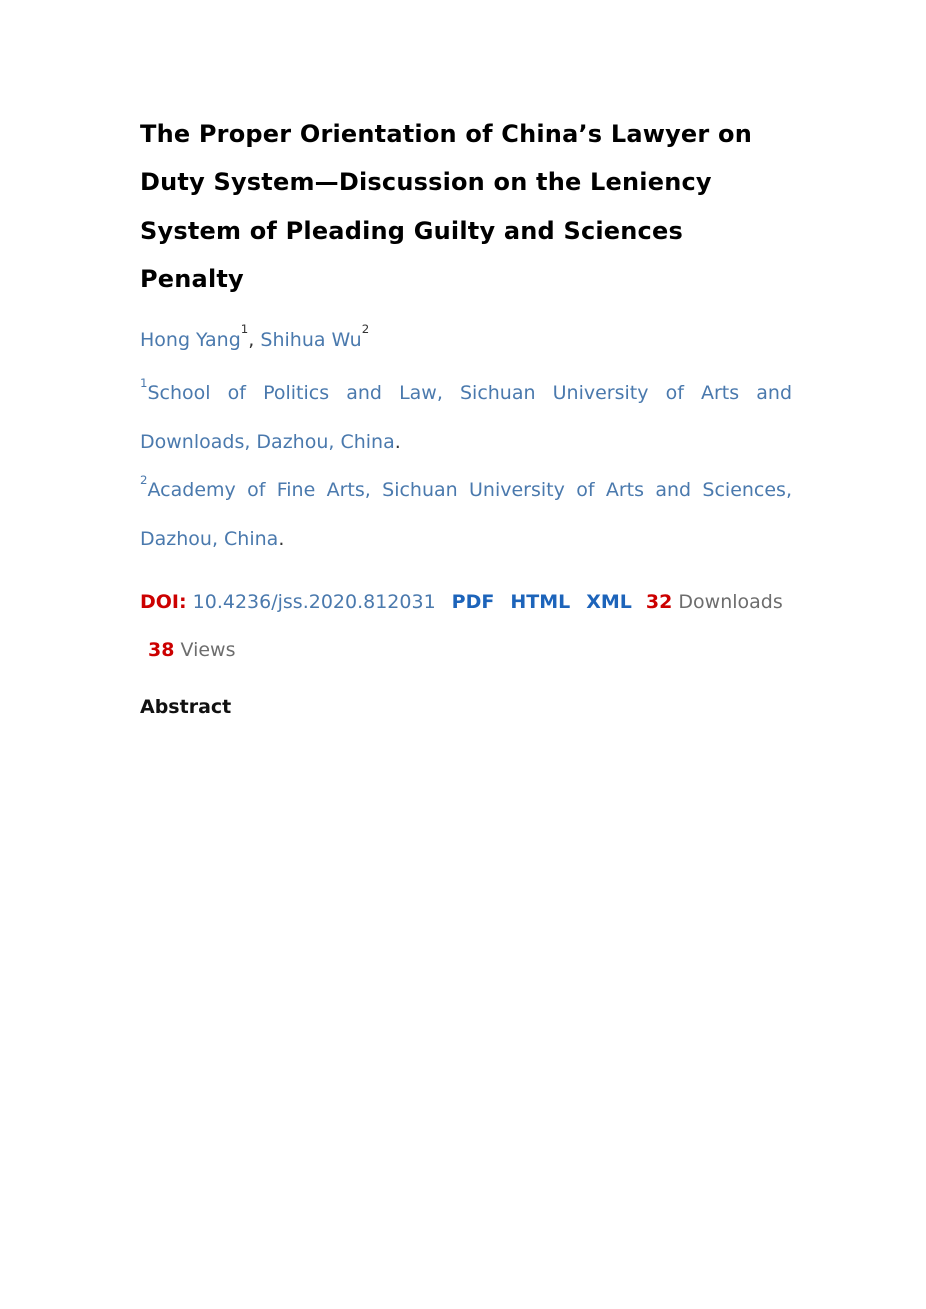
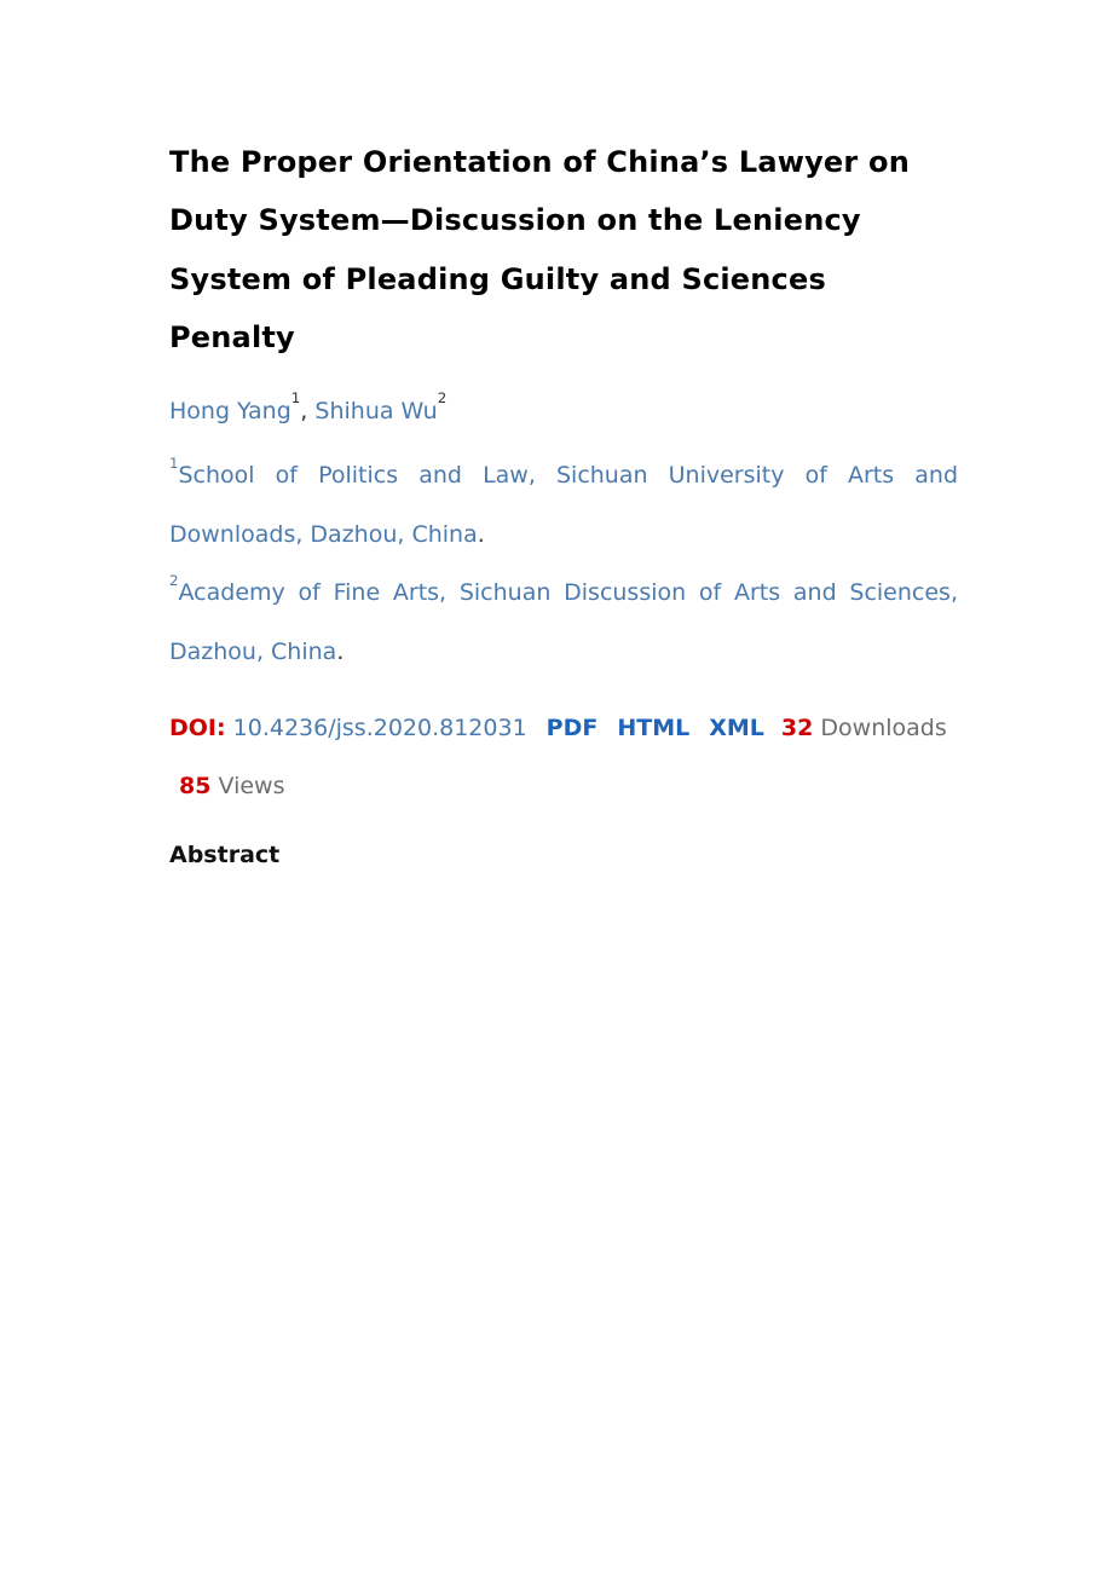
  The Proper Orientation of China’s Lawyer on Duty System—Discussion on the Leniency System of Pleading Guilty and Sciences Penalty
  Hong Yang1, Shihua Wu2
  1School of Politics and Law, Sichuan University of Arts and Downloads, Dazhou, China.
- 2Academy of Fine Arts, Sichuan University of Arts and Sciences, Dazhou, China.
+ 2Academy of Fine Arts, Sichuan Discussion of Arts and Sciences, Dazhou, China.
- DOI: 10.4236/jss.2020.812031 PDF HTML XML 32 Downloads38 Views
+ DOI: 10.4236/jss.2020.812031 PDF HTML XML 32 Downloads85 Views
  Abstract
